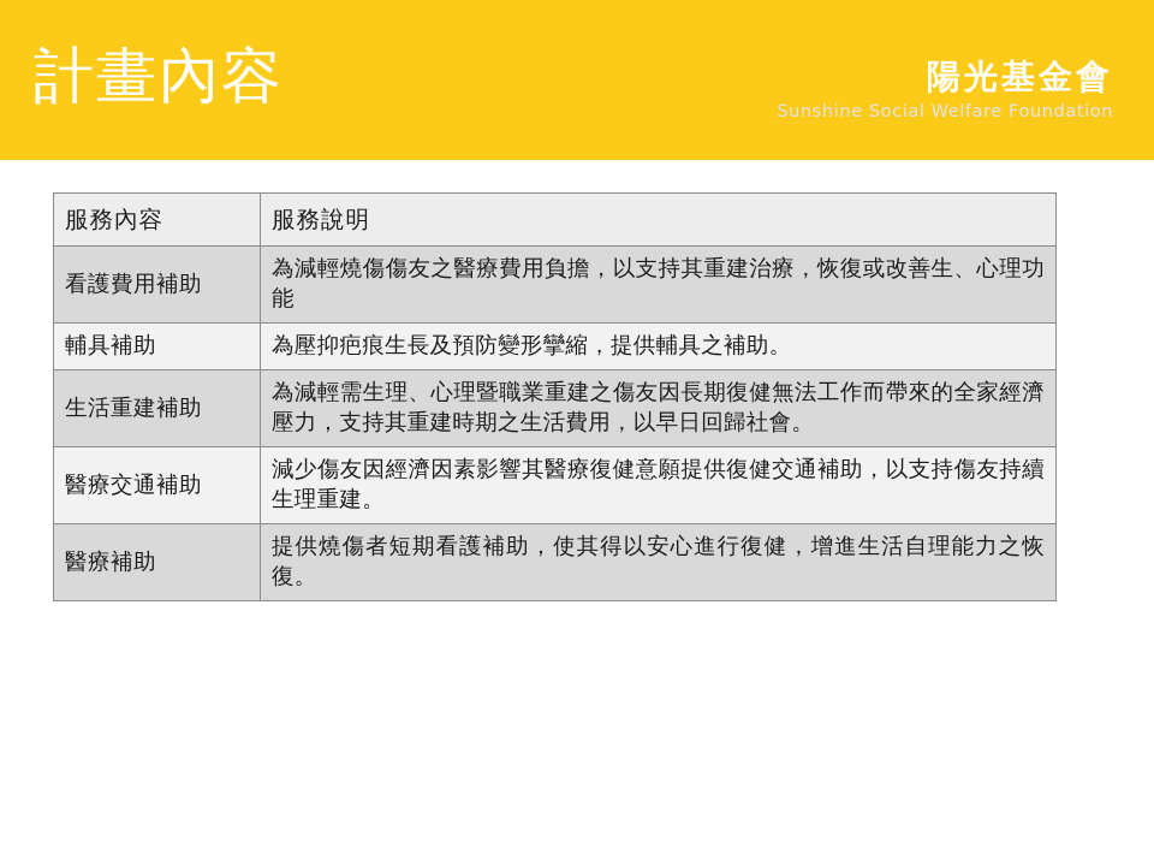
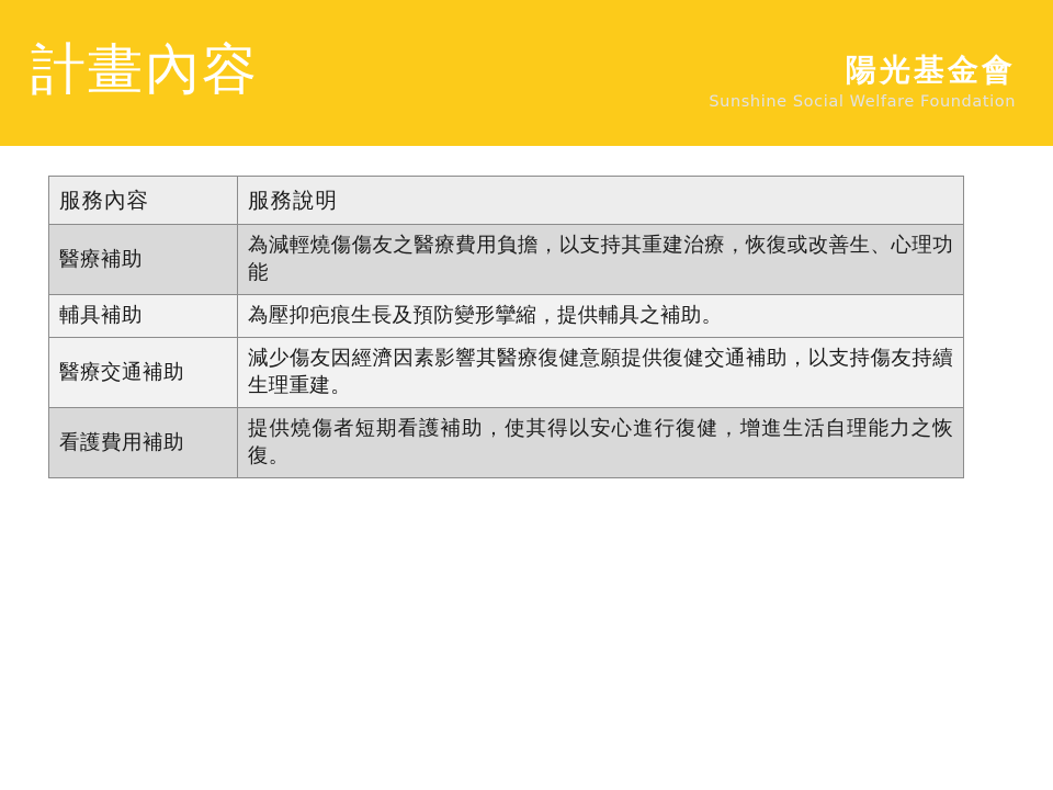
  計畫內容
  陽光基金會
  Sunshine Social Welfare Foundation
  服務內容	服務說明
- 看護費用補助	為減輕燒傷傷友之醫療費用負擔，以支持其重建治療，恢復或改善生、心理功能
+ 醫療補助	為減輕燒傷傷友之醫療費用負擔，以支持其重建治療，恢復或改善生、心理功能
  輔具補助	為壓抑疤痕生長及預防變形攣縮，提供輔具之補助。
- 生活重建補助	為減輕需生理、心理暨職業重建之傷友因長期復健無法工作而帶來的全家經濟壓力，支持其重建時期之生活費用，以早日回歸社會。
  醫療交通補助	減少傷友因經濟因素影響其醫療復健意願提供復健交通補助，以支持傷友持續生理重建。
- 醫療補助	提供燒傷者短期看護補助，使其得以安心進行復健，增進生活自理能力之恢復。
+ 看護費用補助	提供燒傷者短期看護補助，使其得以安心進行復健，增進生活自理能力之恢復。
